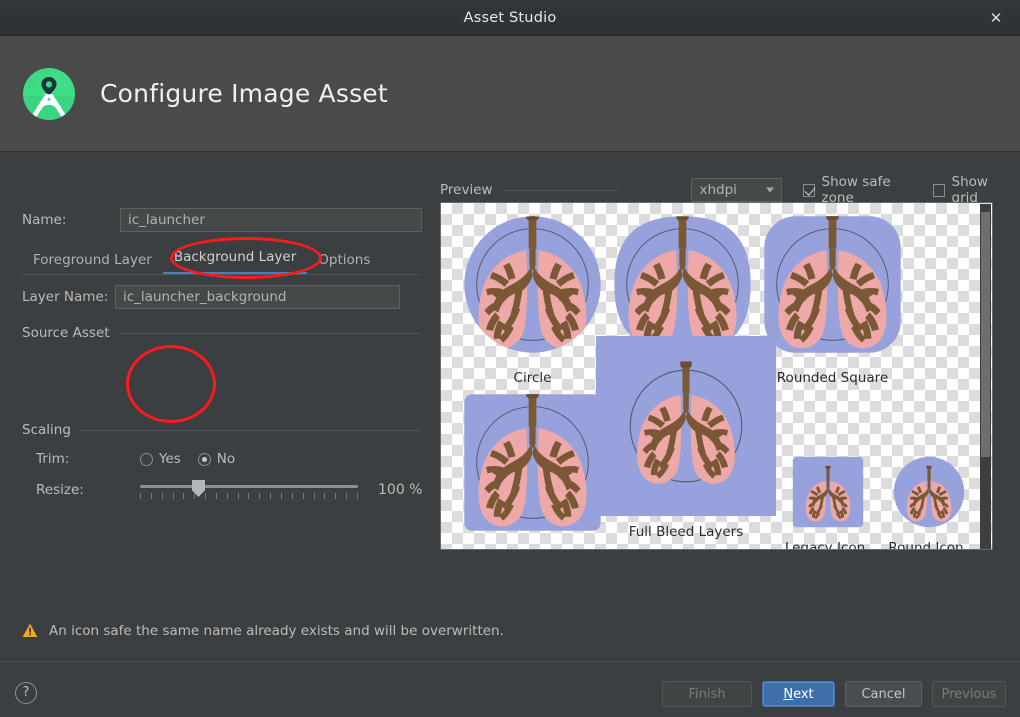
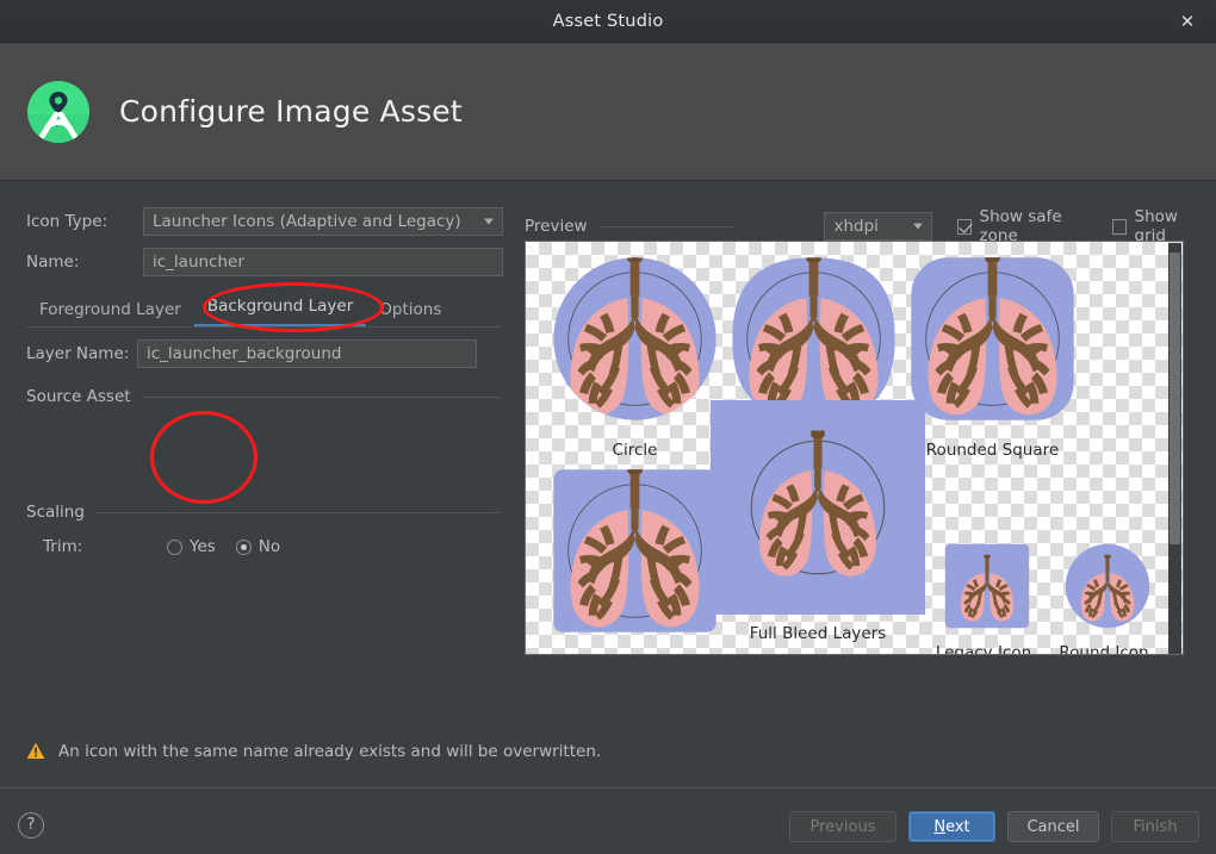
  Asset Studio
  ✕
  Configure Image Asset
+ Icon Type:
+ Launcher Icons (Adaptive and Legacy)
  Name:
  ic_launcher
  Foreground Layer
  Background Layer
  Options
  Layer Name:
  ic_launcher_background
  Source Asset
  Scaling
  Trim:
  Yes
  No
- Resize:
- 100 %
  Preview
  xhdpi
  Show safe zone
  Show grid
  Circle
  Rounded Square
  Full Bleed Layers
  Legacy Icon
  Round Icon
- An icon safe the same name already exists and will be overwritten.
+ An icon with the same name already exists and will be overwritten.
  ?
- Finish
+ Previous
  Next
  Cancel
- Previous
+ Finish
